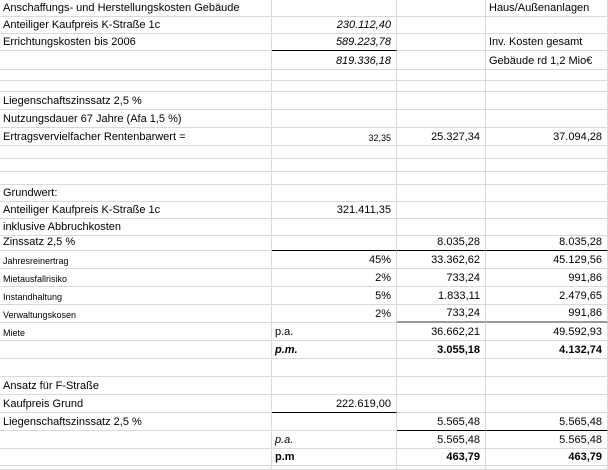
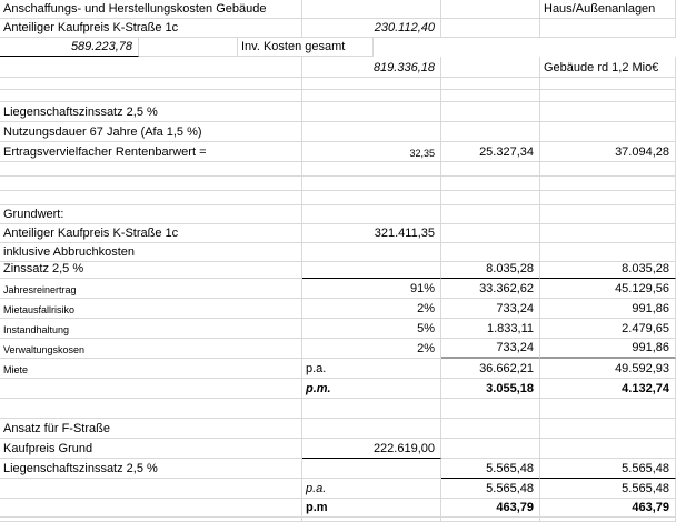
  Anschaffungs- und Herstellungskosten Gebäude
  Haus/Außenanlagen
  Anteiliger Kaufpreis K-Straße 1c
  230.112,40
- Errichtungskosten bis 2006
  589.223,78
  Inv. Kosten gesamt
  819.336,18
  Gebäude rd 1,2 Mio€
  Liegenschaftszinssatz 2,5 %
  Nutzungsdauer 67 Jahre (Afa 1,5 %)
  Ertragsvervielfacher Rentenbarwert =
  32,35
  25.327,34
  37.094,28
  Grundwert:
  Anteiliger Kaufpreis K-Straße 1c
  321.411,35
  inklusive Abbruchkosten
  Zinssatz 2,5 %
  8.035,28
  8.035,28
  Jahresreinertrag
- 45%
+ 91%
  33.362,62
  45.129,56
  Mietausfallrisiko
  2%
  733,24
  991,86
  Instandhaltung
  5%
  1.833,11
  2.479,65
  Verwaltungskosen
  2%
  733,24
  991,86
  Miete
  p.a.
  36.662,21
  49.592,93
  p.m.
  3.055,18
  4.132,74
  Ansatz für F-Straße
  Kaufpreis Grund
  222.619,00
  Liegenschaftszinssatz 2,5 %
  5.565,48
  5.565,48
  p.a.
  5.565,48
  5.565,48
  p.m
  463,79
  463,79
